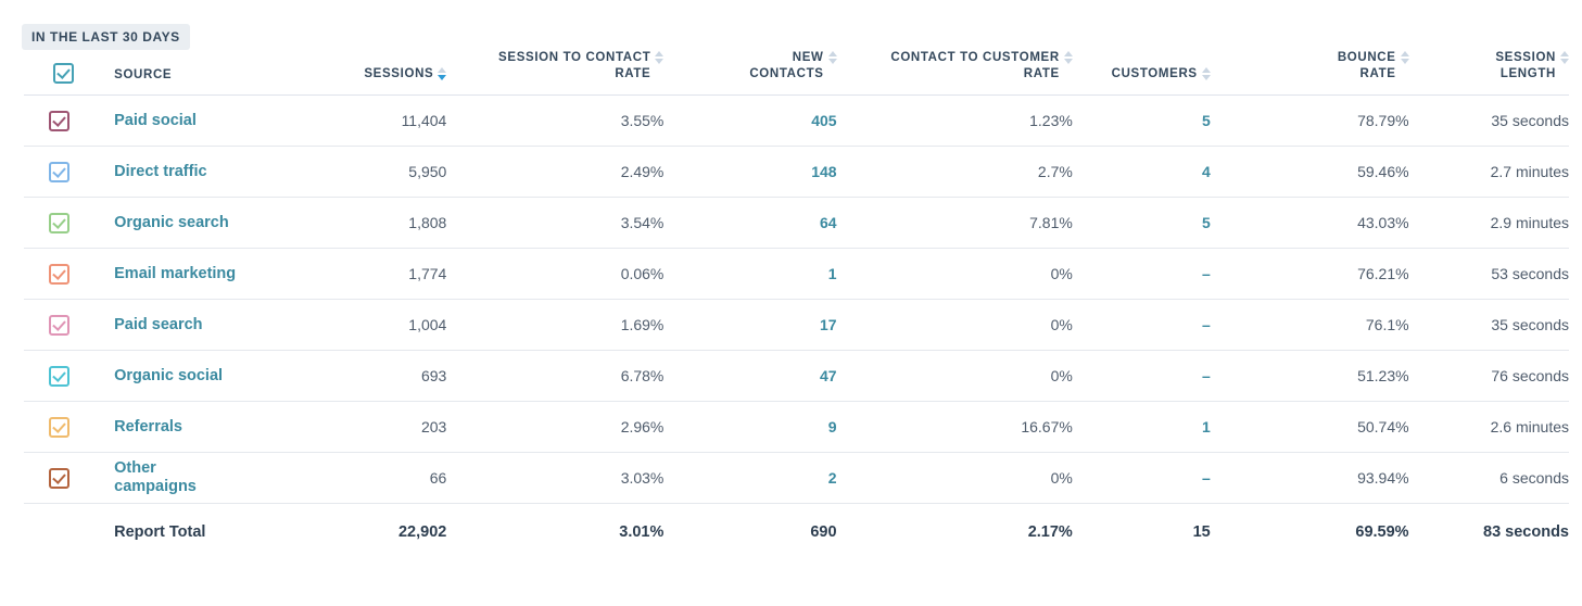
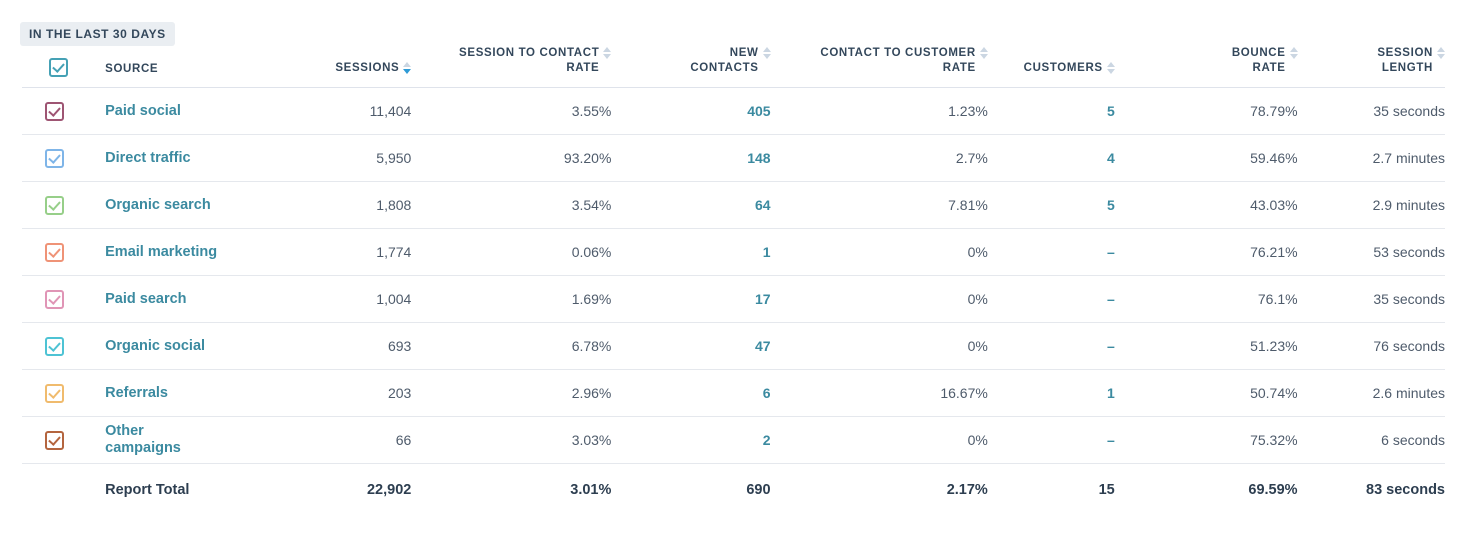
  IN THE LAST 30 DAYS
  	SOURCE	SESSIONS	SESSION TO CONTACT RATE	NEW CONTACTS	CONTACT TO CUSTOMER RATE	CUSTOMERS	BOUNCE RATE	SESSION LENGTH
  	Paid social	11,404	3.55%	405	1.23%	5	78.79%	35 seconds
- 	Direct traffic	5,950	2.49%	148	2.7%	4	59.46%	2.7 minutes
+ 	Direct traffic	5,950	93.20%	148	2.7%	4	59.46%	2.7 minutes
  	Organic search	1,808	3.54%	64	7.81%	5	43.03%	2.9 minutes
  	Email marketing	1,774	0.06%	1	0%	–	76.21%	53 seconds
  	Paid search	1,004	1.69%	17	0%	–	76.1%	35 seconds
  	Organic social	693	6.78%	47	0%	–	51.23%	76 seconds
- 	Referrals	203	2.96%	9	16.67%	1	50.74%	2.6 minutes
+ 	Referrals	203	2.96%	6	16.67%	1	50.74%	2.6 minutes
- 	Other campaigns	66	3.03%	2	0%	–	93.94%	6 seconds
+ 	Other campaigns	66	3.03%	2	0%	–	75.32%	6 seconds
  	Report Total	22,902	3.01%	690	2.17%	15	69.59%	83 seconds
